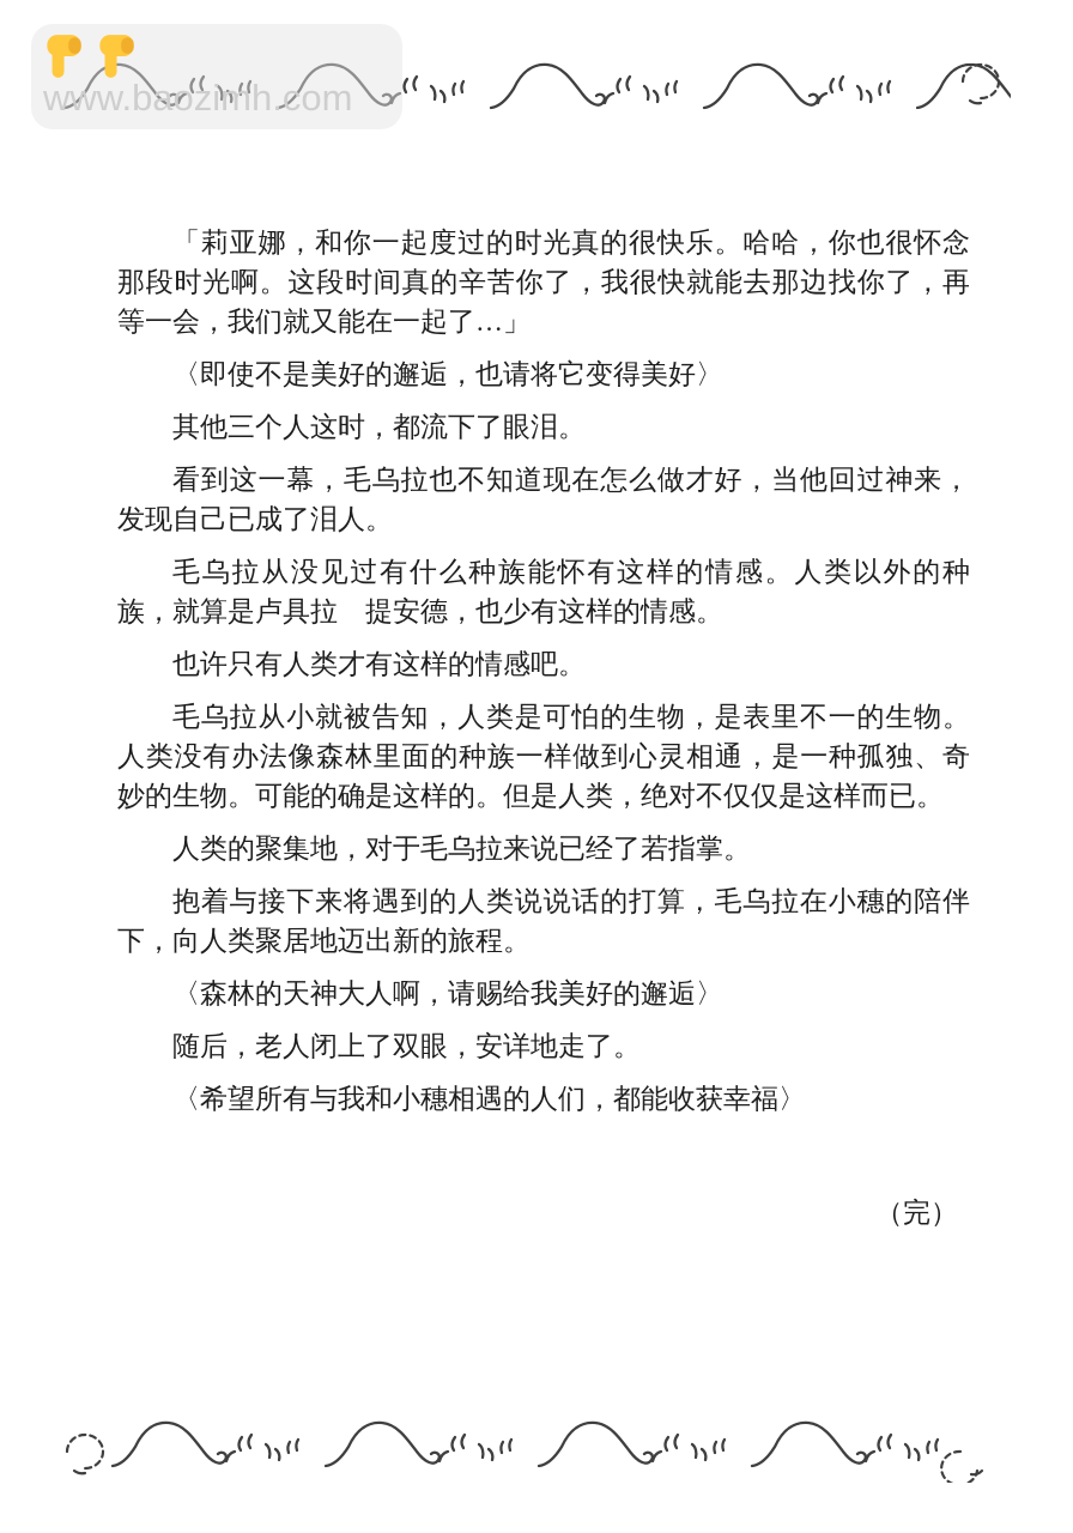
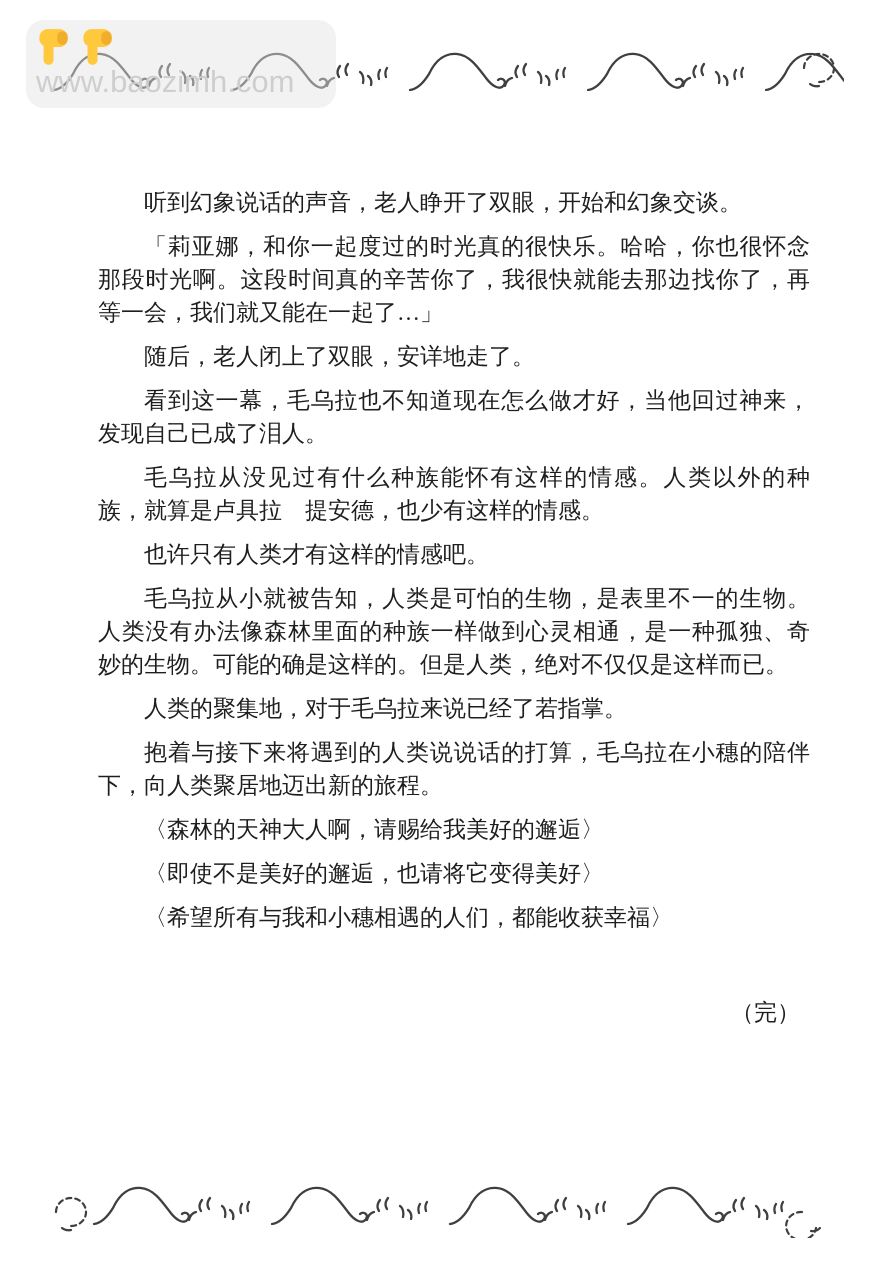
  www.baozimh.com
+ 听到幻象说话的声音，老人睁开了双眼，开始和幻象交谈。
  「莉亚娜，和你一起度过的时光真的很快乐。哈哈，你也很怀念那段时光啊。这段时间真的辛苦你了，我很快就能去那边找你了，再等一会，我们就又能在一起了…」
- 〈即使不是美好的邂逅，也请将它变得美好〉
+ 随后，老人闭上了双眼，安详地走了。
- 其他三个人这时，都流下了眼泪。
  看到这一幕，毛乌拉也不知道现在怎么做才好，当他回过神来，发现自己已成了泪人。
  毛乌拉从没见过有什么种族能怀有这样的情感。人类以外的种族，就算是卢具拉 提安德，也少有这样的情感。
  也许只有人类才有这样的情感吧。
  毛乌拉从小就被告知，人类是可怕的生物，是表里不一的生物。人类没有办法像森林里面的种族一样做到心灵相通，是一种孤独、奇妙的生物。可能的确是这样的。但是人类，绝对不仅仅是这样而已。
  人类的聚集地，对于毛乌拉来说已经了若指掌。
  抱着与接下来将遇到的人类说说话的打算，毛乌拉在小穗的陪伴下，向人类聚居地迈出新的旅程。
  〈森林的天神大人啊，请赐给我美好的邂逅〉
- 随后，老人闭上了双眼，安详地走了。
+ 〈即使不是美好的邂逅，也请将它变得美好〉
  〈希望所有与我和小穗相遇的人们，都能收获幸福〉
  （完）
